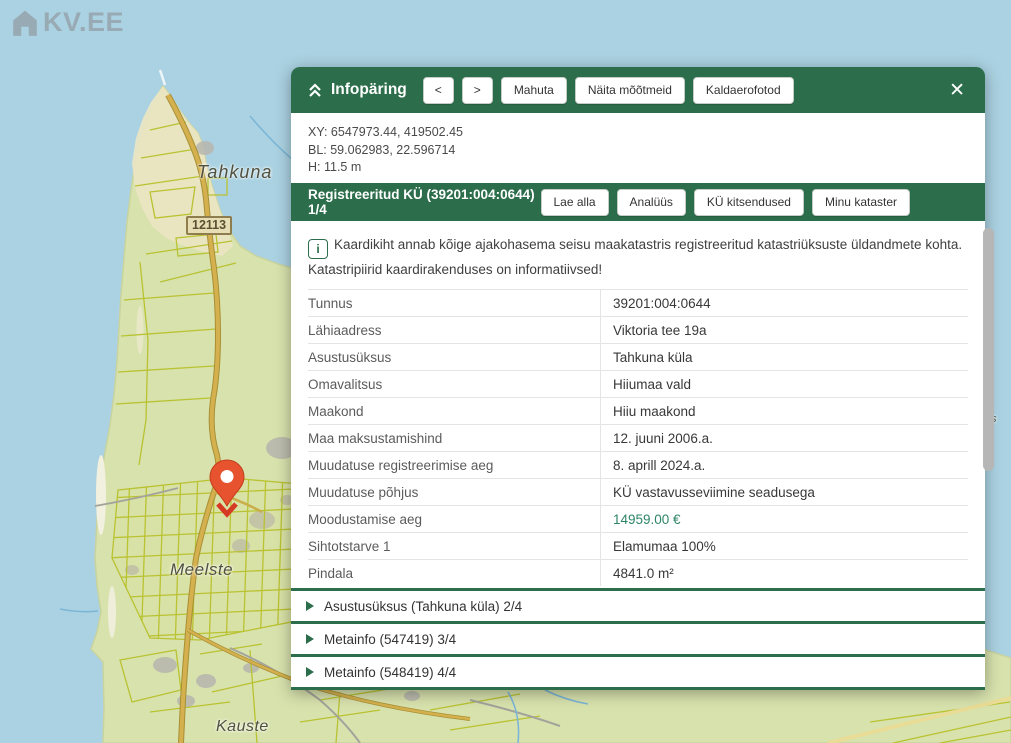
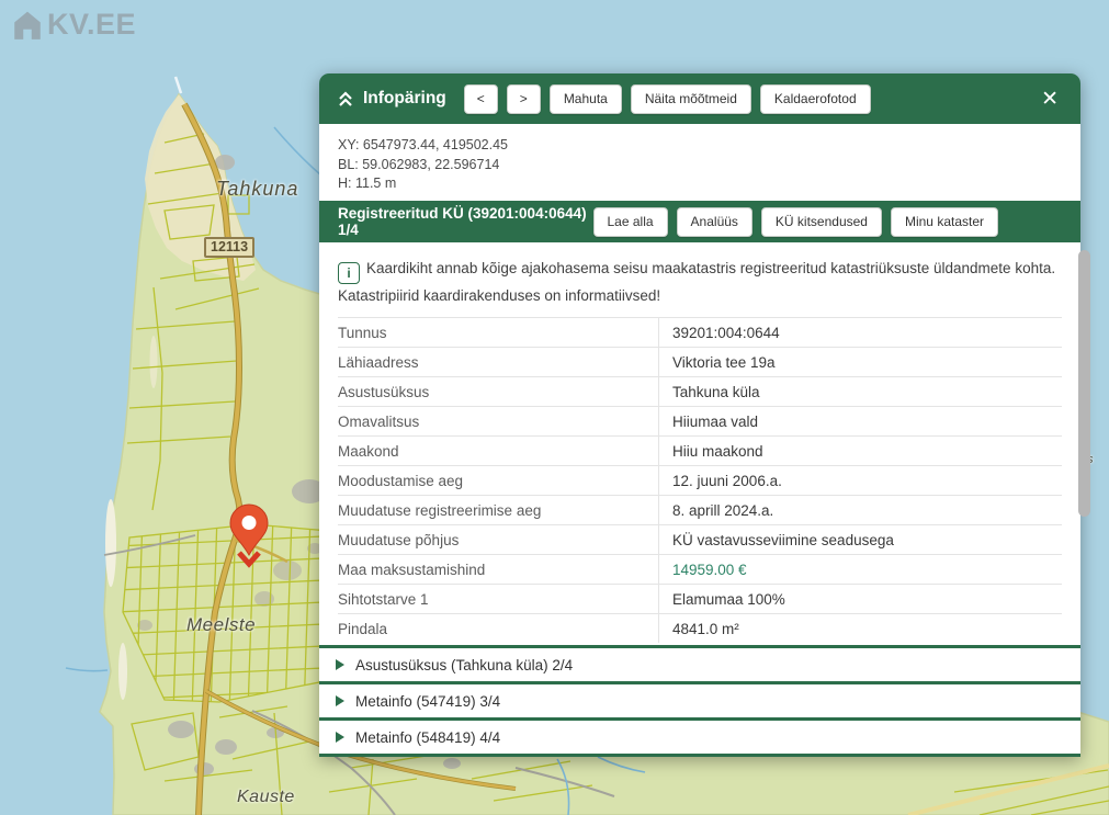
  Tahkuna
  Meelste
  Kauste
  12113
  KV.EE
  Infopäring
  <
  >
  Mahuta
  Näita mõõtmeid
  Kaldaerofotod
  ✕
  XY: 6547973.44, 419502.45
  BL: 59.062983, 22.596714
  H: 11.5 m
  Registreeritud KÜ (39201:004:0644) 1/4
  Lae alla
  Analüüs
  KÜ kitsendused
  Minu kataster
  i Kaardikiht annab kõige ajakohasema seisu maakatastris registreeritud katastriüksuste üldandmete kohta. Katastripiirid kaardirakenduses on informatiivsed!
  Tunnus
  39201:004:0644
  Lähiaadress
  Viktoria tee 19a
  Asustusüksus
  Tahkuna küla
  Omavalitsus
  Hiiumaa vald
  Maakond
  Hiiu maakond
- Maa maksustamishind
+ Moodustamise aeg
  12. juuni 2006.a.
  Muudatuse registreerimise aeg
  8. aprill 2024.a.
  Muudatuse põhjus
  KÜ vastavusseviimine seadusega
- Moodustamise aeg
+ Maa maksustamishind
  14959.00 €
  Sihtotstarve 1
  Elamumaa 100%
  Pindala
  4841.0 m²
  Asustusüksus (Tahkuna küla) 2/4
  Metainfo (547419) 3/4
  Metainfo (548419) 4/4
